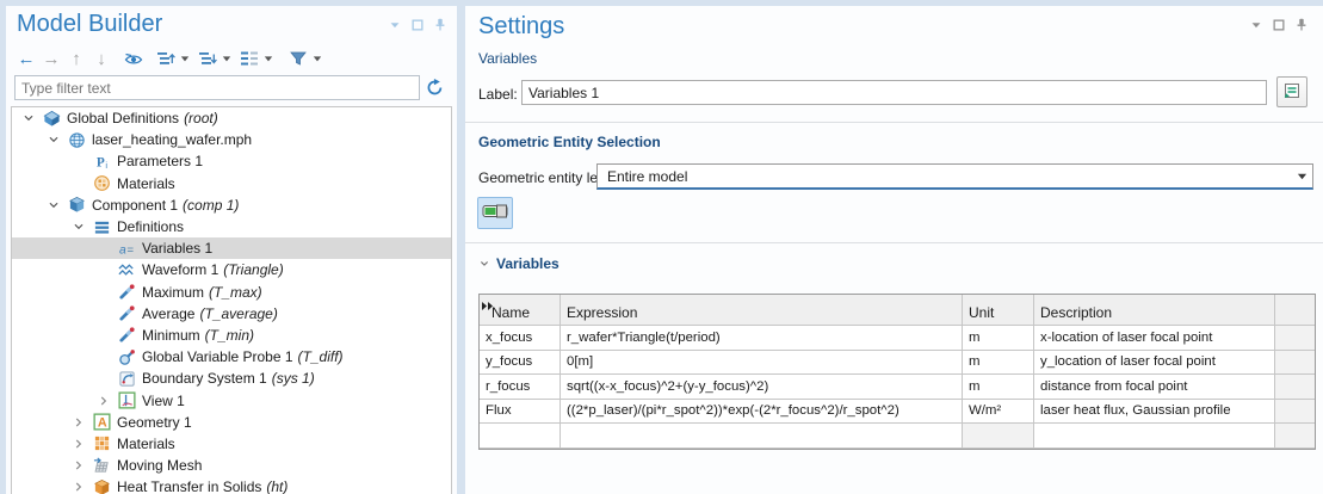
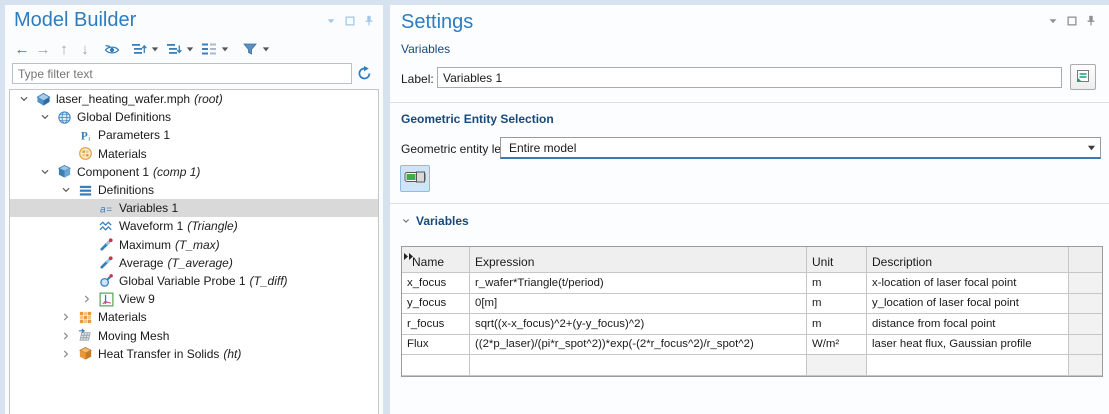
  Model Builder
  ←
  →
  ↑
  ↓
  Type filter text
- Global Definitions
+ laser_heating_wafer.mph
  (root)
- laser_heating_wafer.mph
+ Global Definitions
  P
  i
  Parameters 1
  Materials
  Component 1
  (comp 1)
  Definitions
  a
  =
  Variables 1
  Waveform 1
  (Triangle)
  Maximum
  (T_max)
  Average
  (T_average)
- Minimum
- (T_min)
  Global Variable Probe 1
  (T_diff)
- Boundary System 1
- (sys 1)
- View 1
+ View 9
- A
- Geometry 1
  Materials
  Moving Mesh
  Heat Transfer in Solids
  (ht)
  Settings
  Variables
  Label:
  Variables 1
  Geometric Entity Selection
  Geometric entity le
  Entire model
  Variables
  Name
  Expression
  Unit
  Description
  x_focus
  r_wafer*Triangle(t/period)
  m
  x-location of laser focal point
  y_focus
  0[m]
  m
  y_location of laser focal point
  r_focus
  sqrt((x-x_focus)^2+(y-y_focus)^2)
  m
  distance from focal point
  Flux
  ((2*p_laser)/(pi*r_spot^2))*exp(-(2*r_focus^2)/r_spot^2)
  W/m²
  laser heat flux, Gaussian profile
